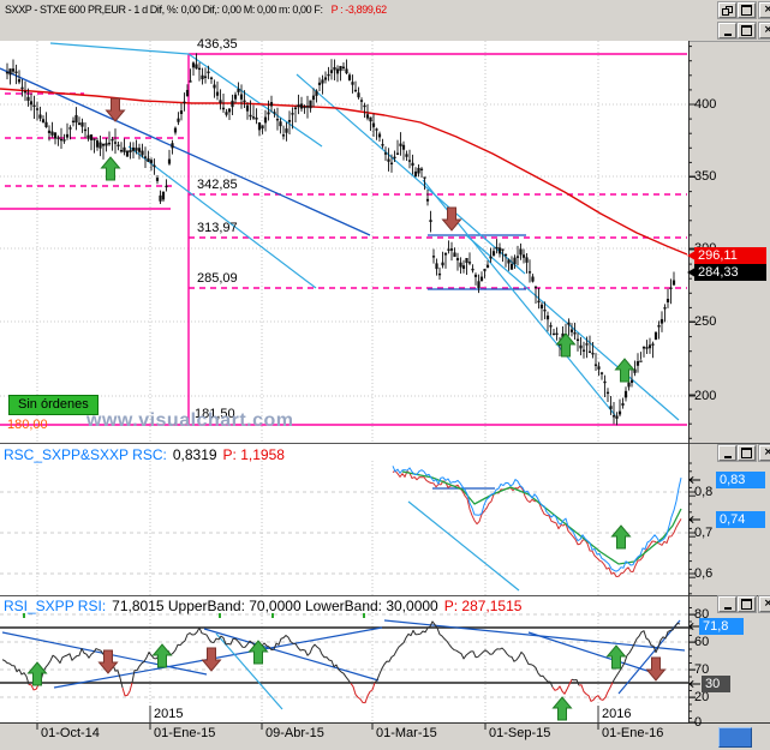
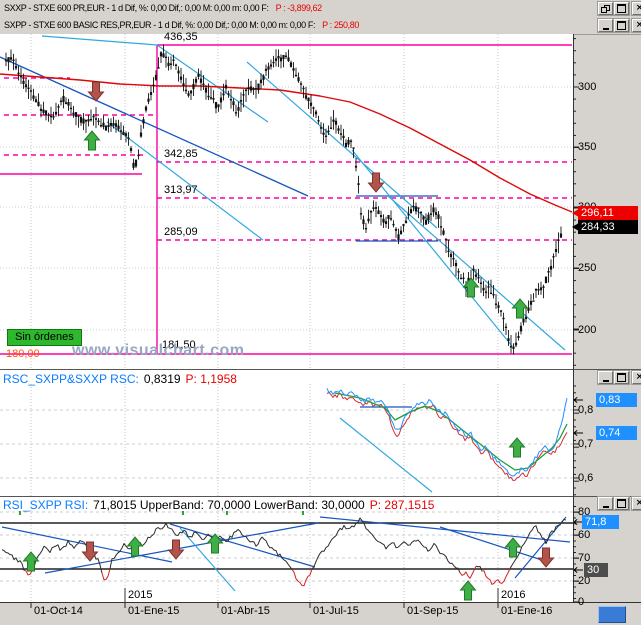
  SXXP - STXE 600 PR,EUR - 1 d Dif, %: 0,00 Dif,: 0,00 M: 0,00 m: 0,00 F: P : -3,899,62
  ×
+ SXPP - STXE 600 BASIC RES,PR,EUR - 1 d Dif, %: 0,00 Dif,: 0,00 M: 0,00 m: 0,00 F: P : 250,80
  ×
  436,35
  342,85
  313,97
  285,09
- 400
+ 300
  350
  250
  200
  0,8
  0,7
  0,6
  80
  60
  70
  20
  0
  01-Oct-14
  01-Ene-15
- 09-Abr-15
+ 01-Abr-15
- 01-Mar-15
+ 01-Jul-15
  01-Sep-15
  01-Ene-16
  2015
  2016
  181,50
  Sin órdenes
  180,00
  www.visualchart.com
  RSC_SXPP&SXXP RSC: 0,8319 P: 1,1958
  RSI_SXPP RSI: 71,8015 UpperBand: 70,0000 LowerBand: 30,0000 P: 287,1515
  ×
  ×
  296,11
  284,33
  0,83
  0,74
  71,8
  30
